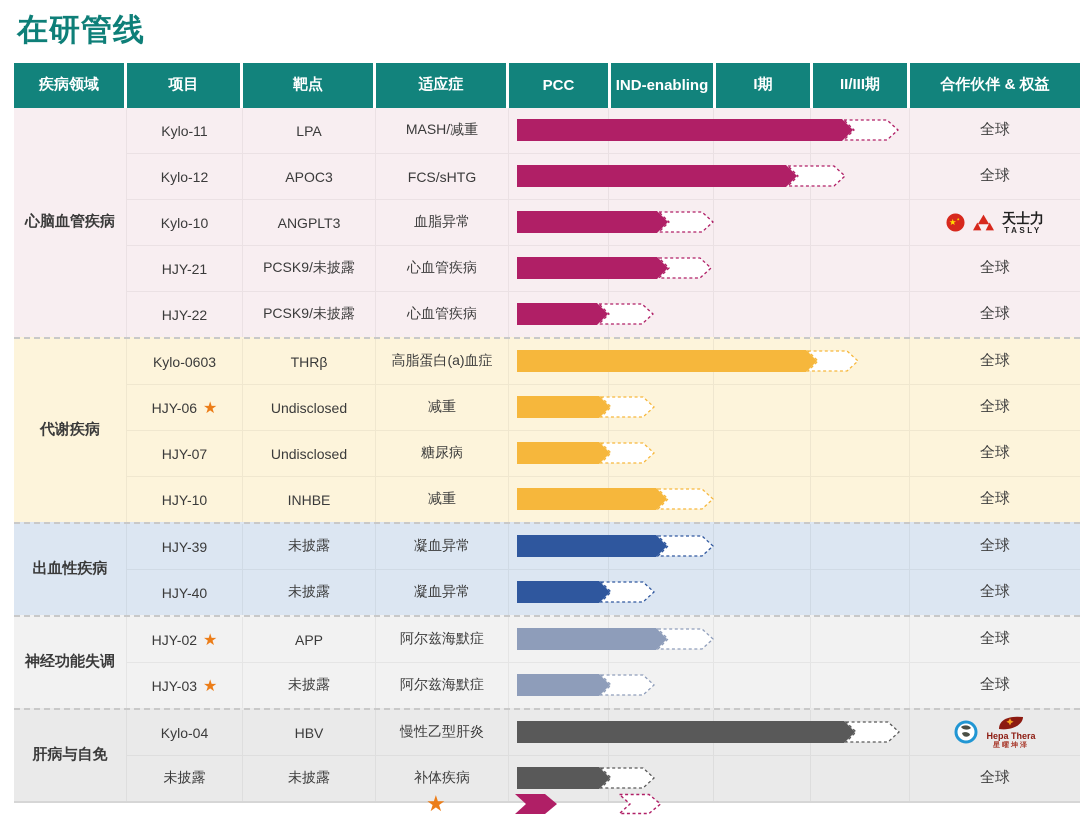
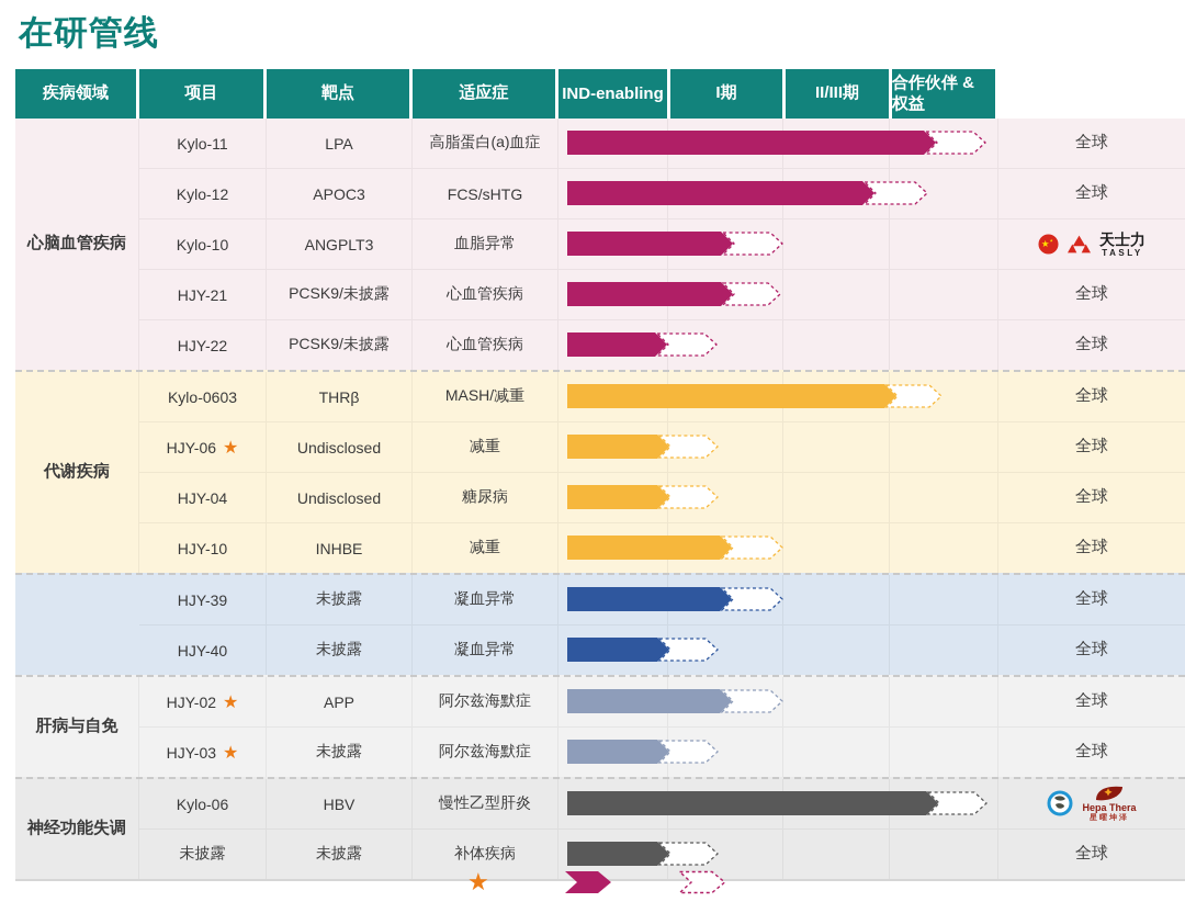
  在研管线
  疾病领域
  项目
  靶点
  适应症
- PCC
  IND-enabling
  I期
  II/III期
  合作伙伴 & 权益
  心脑血管疾病
  Kylo-11
  LPA
- MASH/减重
+ 高脂蛋白(a)血症
  全球
  Kylo-12
  APOC3
  FCS/sHTG
  全球
  Kylo-10
  ANGPLT3
  血脂异常
  ★
  天士力
  TASLY
  HJY-21
  PCSK9/未披露
  心血管疾病
  全球
  HJY-22
  PCSK9/未披露
  心血管疾病
  全球
  代谢疾病
  Kylo-0603
  THRβ
- 高脂蛋白(a)血症
+ MASH/减重
  全球
  HJY-06
  ★
  Undisclosed
  减重
  全球
- HJY-07
+ HJY-04
  Undisclosed
  糖尿病
  全球
  HJY-10
  INHBE
  减重
  全球
- 出血性疾病
  HJY-39
  未披露
  凝血异常
  全球
  HJY-40
  未披露
  凝血异常
  全球
- 神经功能失调
+ 肝病与自免
  HJY-02
  ★
  APP
  阿尔兹海默症
  全球
  HJY-03
  ★
  未披露
  阿尔兹海默症
  全球
- 肝病与自免
+ 神经功能失调
- Kylo-04
+ Kylo-06
  HBV
  慢性乙型肝炎
  Hepa Thera
  未披露
  未披露
  补体疾病
  全球
  ★
